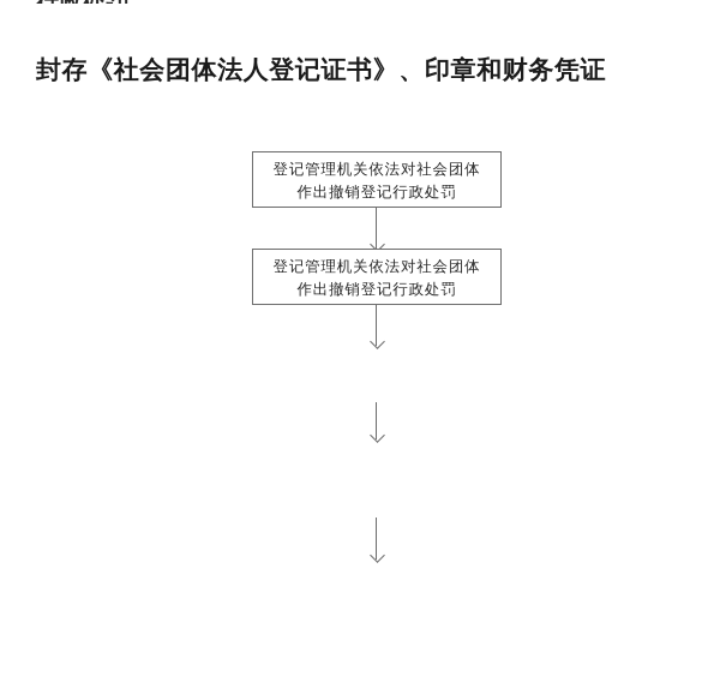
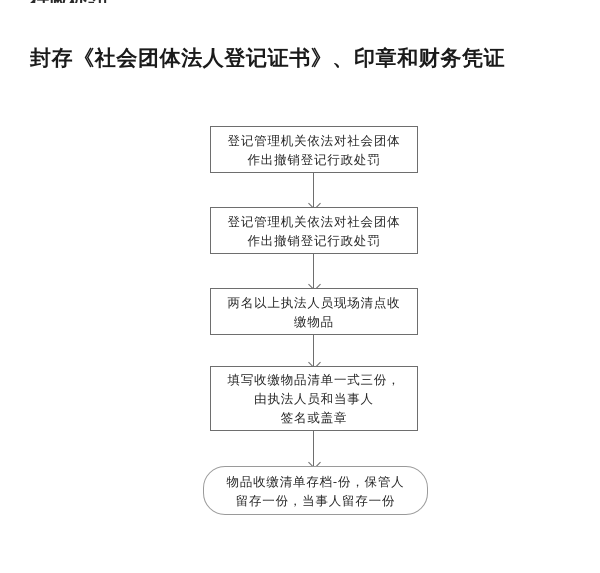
  行政处罚
  封存《社会团体法人登记证书》、印章和财务凭证
  登记管理机关依法对社会团体
  作出撤销登记行政处罚
  登记管理机关依法对社会团体
  作出撤销登记行政处罚
+ 两名以上执法人员现场清点收
+ 缴物品
+ 填写收缴物品清单一式三份，
+ 由执法人员和当事人
+ 签名或盖章
+ 物品收缴清单存档-份，保管人
+ 留存一份，当事人留存一份
